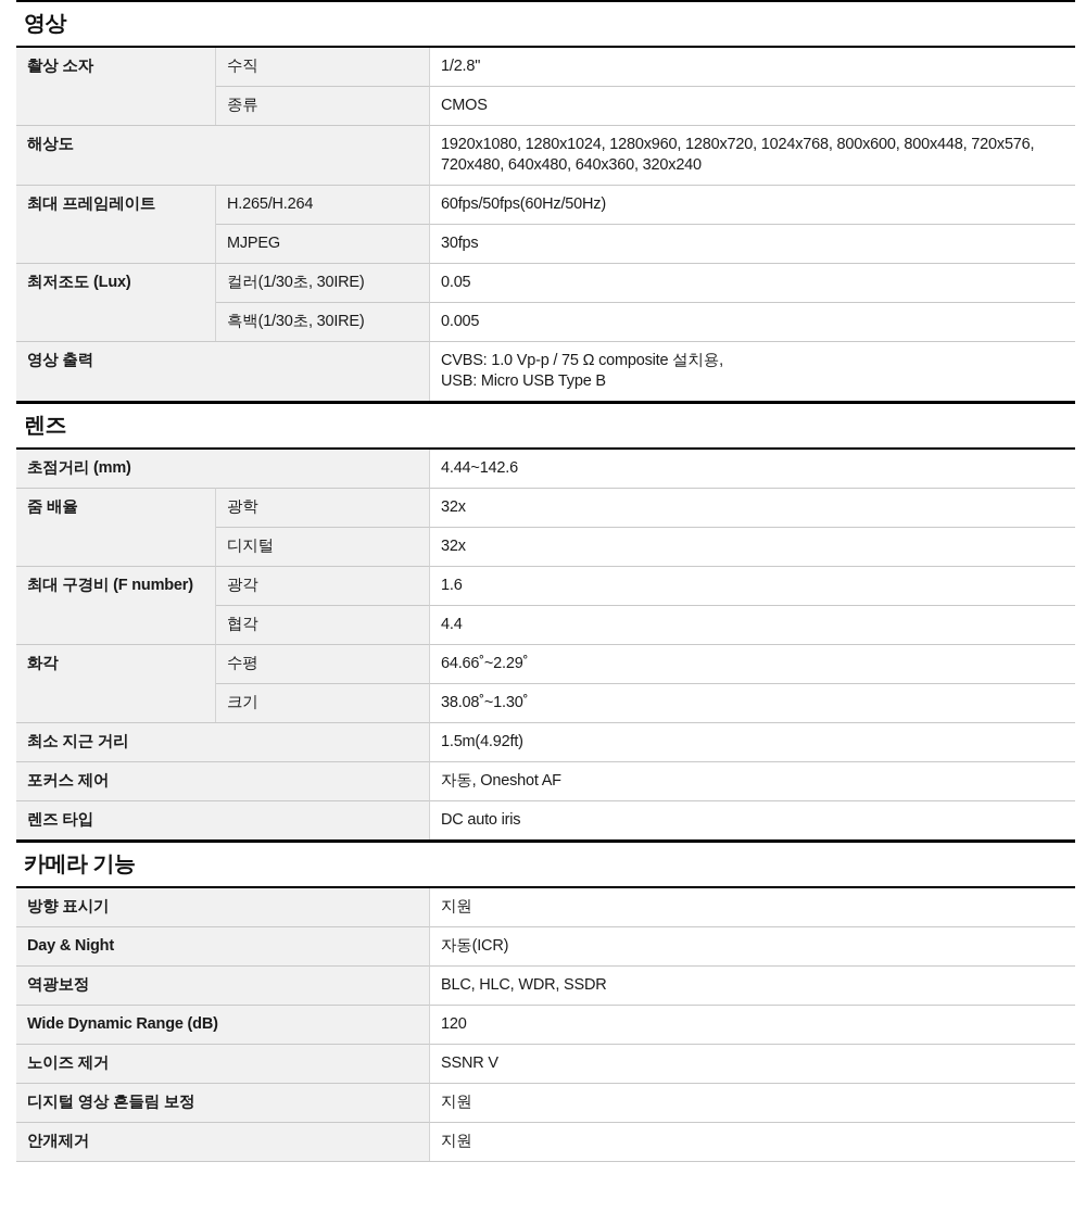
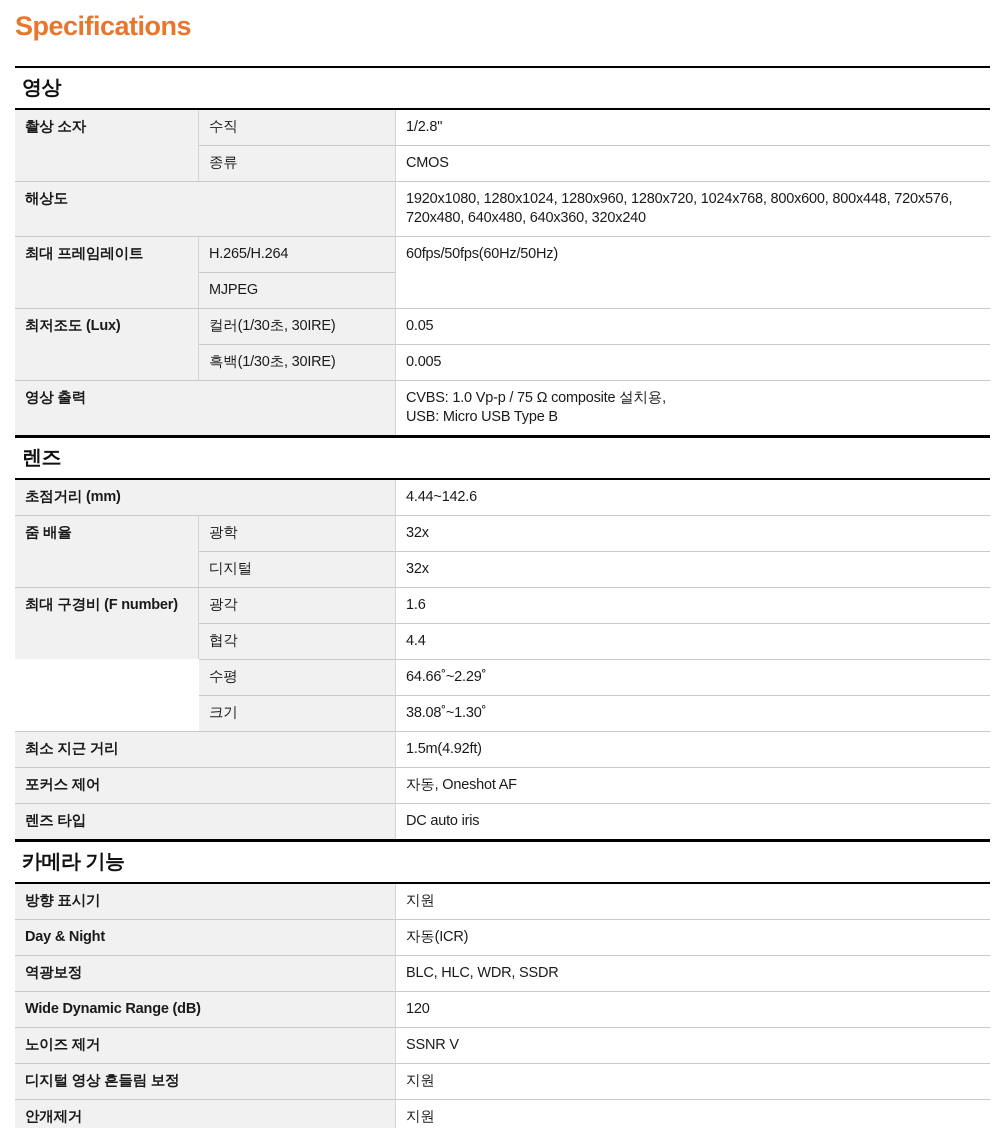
+ Specifications
  영상
  촬상 소자
  수직
  1/2.8"
  종류
  CMOS
  해상도
  1920x1080, 1280x1024, 1280x960, 1280x720, 1024x768, 800x600, 800x448, 720x576, 720x480, 640x480, 640x360, 320x240
  최대 프레임레이트
  H.265/H.264
  60fps/50fps(60Hz/50Hz)
  MJPEG
- 30fps
  최저조도 (Lux)
  컬러(1/30초, 30IRE)
  0.05
  흑백(1/30초, 30IRE)
  0.005
  영상 출력
  CVBS: 1.0 Vp-p / 75 Ω composite 설치용,
  USB: Micro USB Type B
  렌즈
  초점거리 (mm)
  4.44~142.6
  줌 배율
  광학
  32x
  디지털
  32x
  최대 구경비 (F number)
  광각
  1.6
  협각
  4.4
- 화각
  수평
  64.66˚~2.29˚
  크기
  38.08˚~1.30˚
  최소 지근 거리
  1.5m(4.92ft)
  포커스 제어
  자동, Oneshot AF
  렌즈 타입
  DC auto iris
  카메라 기능
  방향 표시기
  지원
  Day & Night
  자동(ICR)
  역광보정
  BLC, HLC, WDR, SSDR
  Wide Dynamic Range (dB)
  120
  노이즈 제거
  SSNR V
  디지털 영상 흔들림 보정
  지원
  안개제거
  지원
